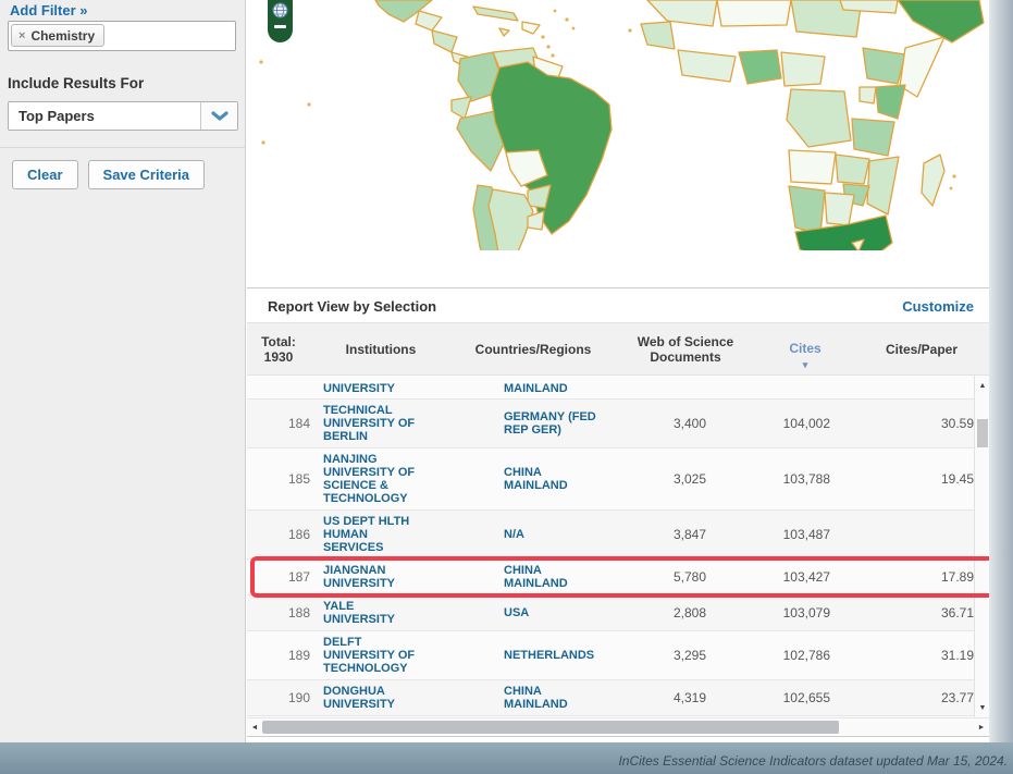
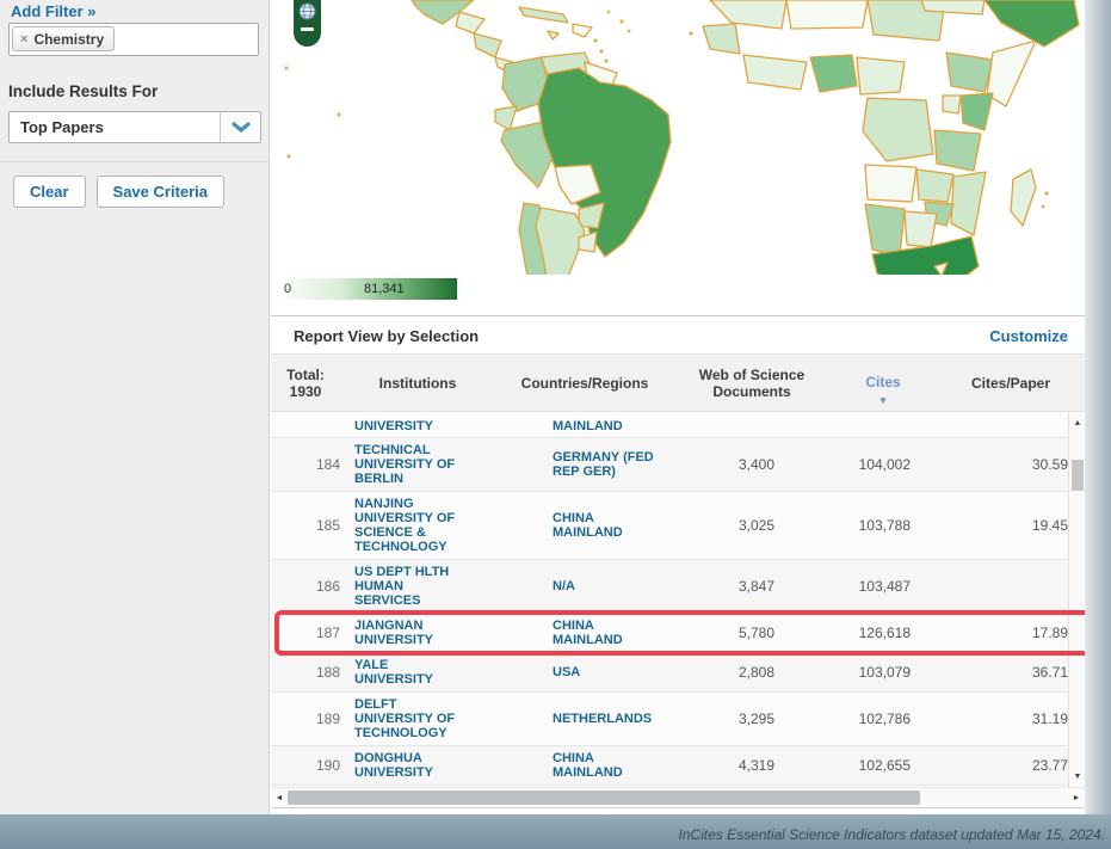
  Add Filter »
  ×
  Chemistry
  Include Results For
  Top Papers
  Clear
  Save Criteria
+ 0
+ 81,341
  Report View by Selection
  Customize
  Total:
  1930
  Institutions
  Countries/Regions
  Web of Science
  Documents
  Cites ▾
  Cites/Paper
  UNIVERSITY
  MAINLAND
  184
  TECHNICAL
  UNIVERSITY OF
  BERLIN
  GERMANY (FED
  REP GER)
  3,400
  104,002
  30.59
  185
  NANJING
  UNIVERSITY OF
  SCIENCE &
  TECHNOLOGY
  CHINA
  MAINLAND
  3,025
  103,788
  19.45
  186
  US DEPT HLTH
  HUMAN
  SERVICES
  N/A
  3,847
  103,487
  187
  JIANGNAN
  UNIVERSITY
  CHINA
  MAINLAND
  5,780
- 103,427
+ 126,618
  17.89
  188
  YALE
  UNIVERSITY
  USA
  2,808
  103,079
  36.71
  189
  DELFT
  UNIVERSITY OF
  TECHNOLOGY
  NETHERLANDS
  3,295
  102,786
  31.19
  190
  DONGHUA
  UNIVERSITY
  CHINA
  MAINLAND
  4,319
  102,655
  23.77
  InCites Essential Science Indicators dataset updated Mar 15, 2024.
